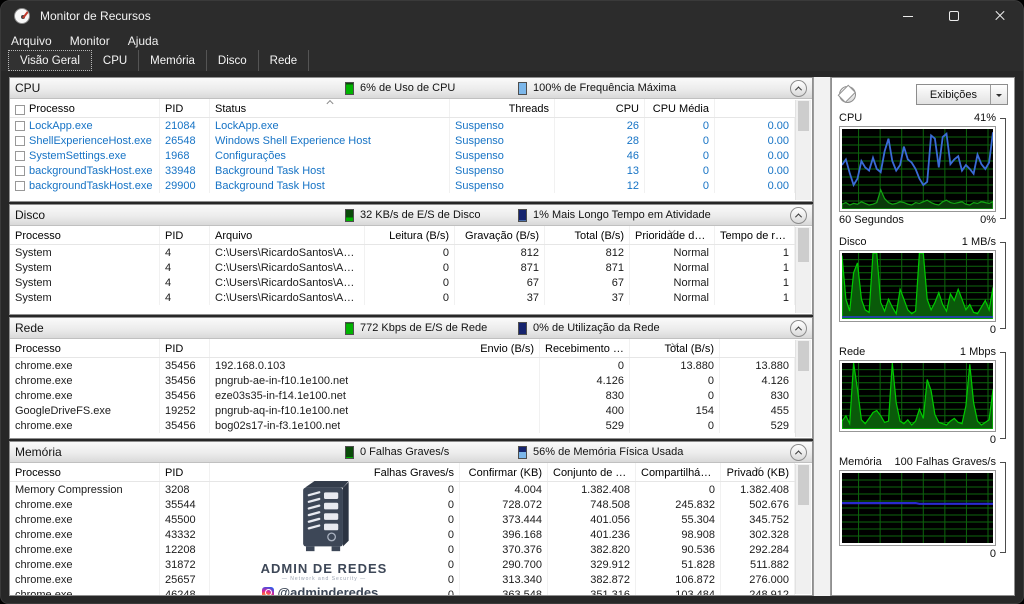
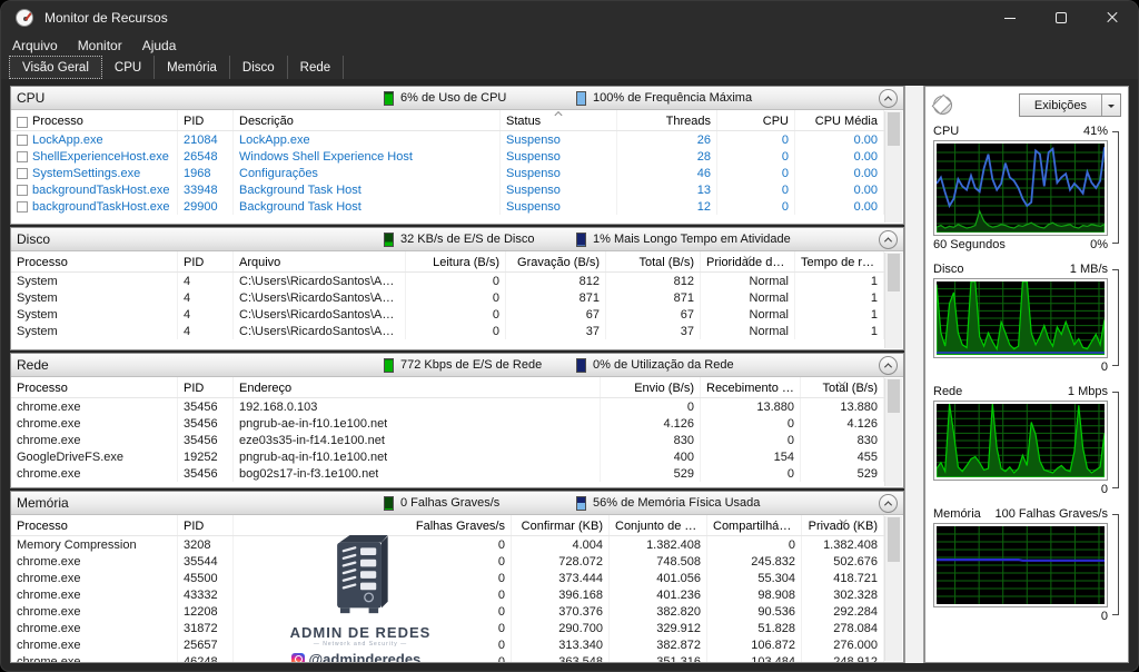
  Monitor de Recursos
  Arquivo
  Monitor
  Ajuda
  Visão Geral
  CPU
  Memória
  Disco
  Rede
  CPU
  6% de Uso de CPU
  100% de Frequência Máxima
  Processo
  PID
+ Descrição
  Status
  Threads
  CPU
  CPU Média
  LockApp.exe
  21084
  LockApp.exe
  Suspenso
  26
  0
  0.00
  ShellExperienceHost.exe
  26548
  Windows Shell Experience Host
  Suspenso
  28
  0
  0.00
  SystemSettings.exe
  1968
  Configurações
  Suspenso
  46
  0
  0.00
  backgroundTaskHost.exe
  33948
  Background Task Host
  Suspenso
  13
  0
  0.00
  backgroundTaskHost.exe
  29900
  Background Task Host
  Suspenso
  12
  0
  0.00
  Disco
  32 KB/s de E/S de Disco
  1% Mais Longo Tempo em Atividade
  Processo
  PID
  Arquivo
  Leitura (B/s)
  Gravação (B/s)
  Total (B/s)
  Prioridade de E
  Tempo de res
  System
  4
  C:\Users\RicardoSantos\App.
  0
  812
  812
  Normal
  1
  System
  4
  C:\Users\RicardoSantos\App.
  0
  871
  871
  Normal
  1
  System
  4
  C:\Users\RicardoSantos\App.
  0
  67
  67
  Normal
  1
  System
  4
  C:\Users\RicardoSantos\App.
  0
  37
  37
  Normal
  1
  Rede
  772 Kbps de E/S de Rede
  0% de Utilização da Rede
  Processo
  PID
+ Endereço
  Envio (B/s)
  Recebimento (..
  Total (B/s)
  chrome.exe
  35456
  192.168.0.103
  0
  13.880
  13.880
  chrome.exe
  35456
  pngrub-ae-in-f10.1e100.net
  4.126
  0
  4.126
  chrome.exe
  35456
  eze03s35-in-f14.1e100.net
  830
  0
  830
  GoogleDriveFS.exe
  19252
  pngrub-aq-in-f10.1e100.net
  400
  154
  455
  chrome.exe
  35456
  bog02s17-in-f3.1e100.net
  529
  0
  529
  Memória
  0 Falhas Graves/s
  56% de Memória Física Usada
  Processo
  PID
  Falhas Graves/s
  Confirmar (KB)
  Conjunto de Tr..
  Compartilhável
  Privado (KB)
  Memory Compression
  3208
  0
  4.004
  1.382.408
  0
  1.382.408
  chrome.exe
  35544
  0
  728.072
  748.508
  245.832
  502.676
  chrome.exe
  45500
  0
  373.444
  401.056
  55.304
- 345.752
+ 418.721
  chrome.exe
  43332
  0
  396.168
  401.236
  98.908
  302.328
  chrome.exe
  12208
  0
  370.376
  382.820
  90.536
  292.284
  chrome.exe
  31872
  0
  290.700
  329.912
  51.828
- 511.882
+ 278.084
  chrome.exe
  25657
  0
  313.340
  382.872
  106.872
  276.000
  chrome.exe
  46248
  0
  363.548
  351.316
  103.484
  248.912
  ADMIN DE REDES
  @adminderedes_
  Exibições
  CPU
  41%
  60 Segundos
  0%
  Disco
  1 MB/s
  0
  Rede
  1 Mbps
  0
  Memória
  100 Falhas Graves/s
  0
